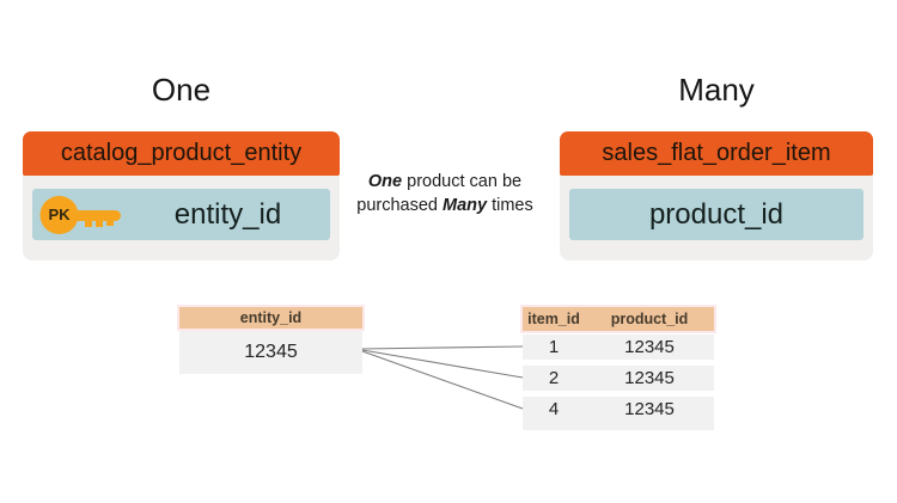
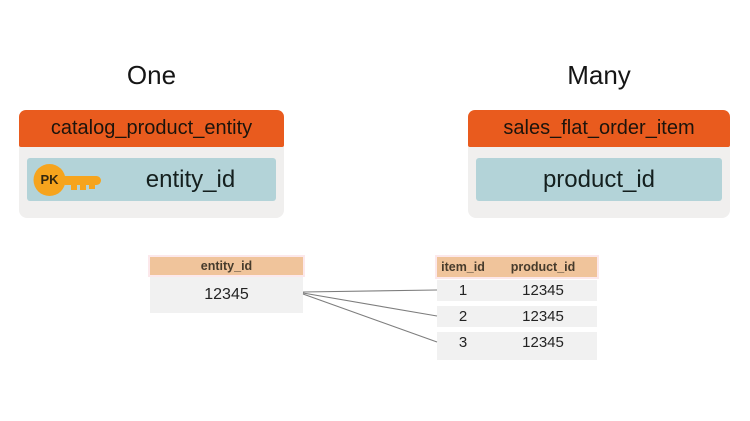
  One
  Many
  catalog_product_entity
  PK
  entity_id
  sales_flat_order_item
  product_id
- One product can be
- purchased Many times
  entity_id
  12345
  item_id
  product_id
  1
  12345
  2
  12345
- 4
+ 3
  12345
